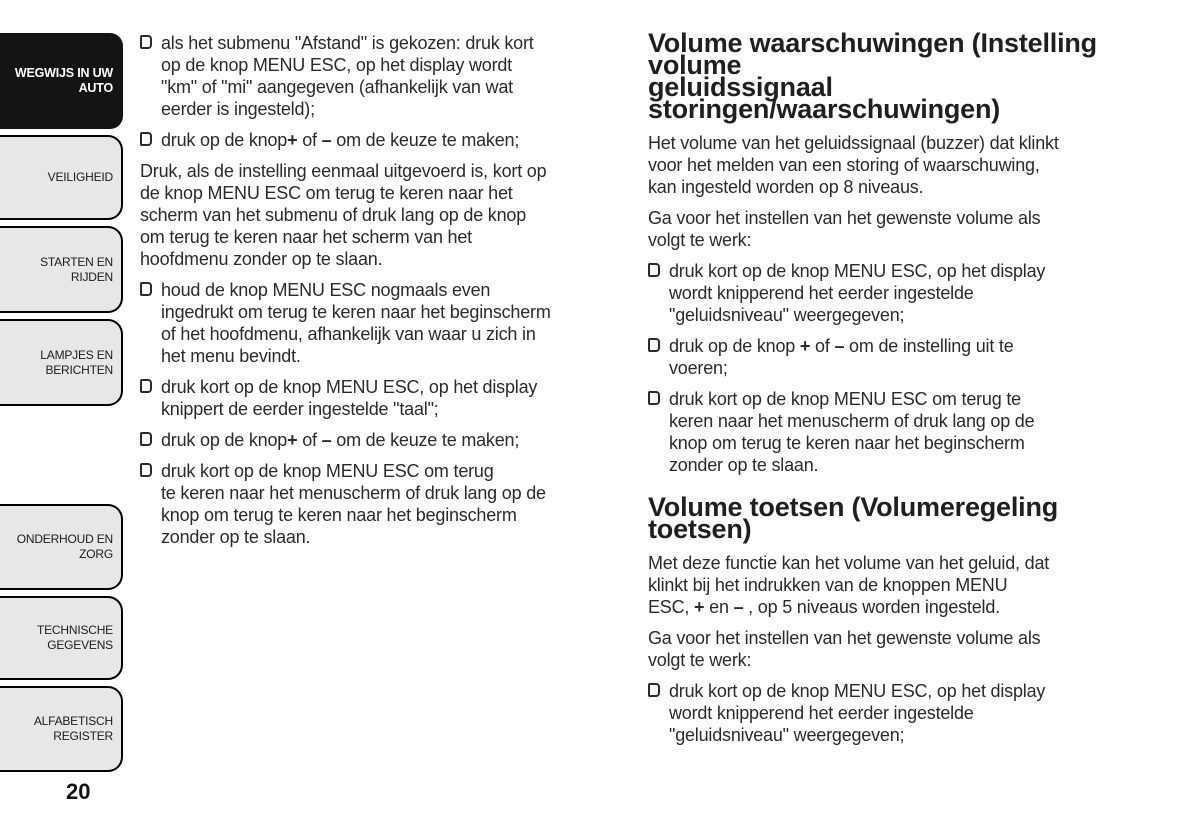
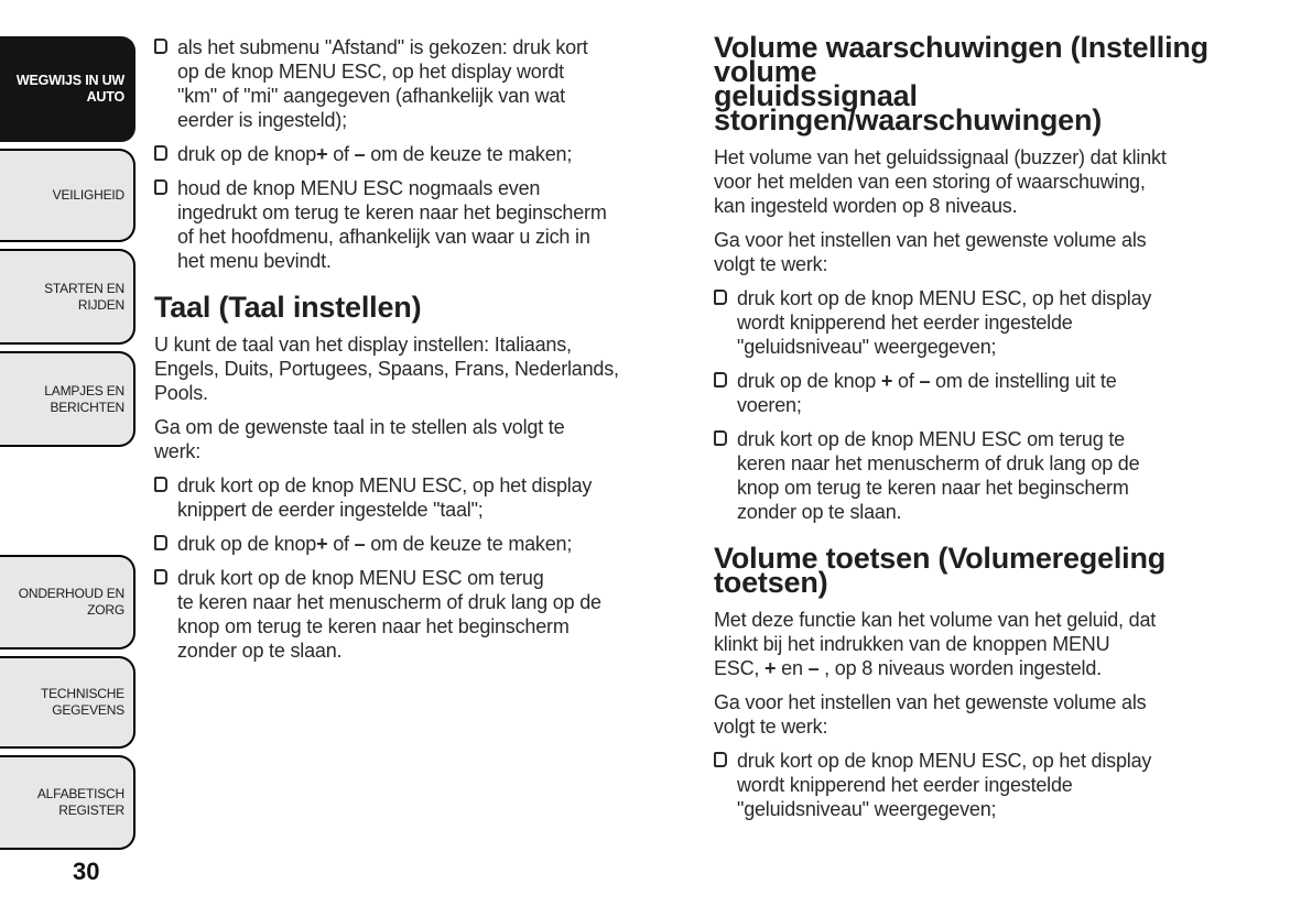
  WEGWIJS IN UW
  AUTO
  VEILIGHEID
  STARTEN EN RIJDEN
  LAMPJES EN
  BERICHTEN
  ONDERHOUD EN
  ZORG
  TECHNISCHE
  GEGEVENS
  ALFABETISCH
  REGISTER
- 20
+ 30
  als het submenu "Afstand" is gekozen: druk kort
  op de knop MENU ESC, op het display wordt
  "km" of "mi" aangegeven (afhankelijk van wat
  eerder is ingesteld);
  druk op de knop+ of – om de keuze te maken;
- Druk, als de instelling eenmaal uitgevoerd is, kort op
- de knop MENU ESC om terug te keren naar het
- scherm van het submenu of druk lang op de knop
- om terug te keren naar het scherm van het
- hoofdmenu zonder op te slaan.
  houd de knop MENU ESC nogmaals even
  ingedrukt om terug te keren naar het beginscherm
  of het hoofdmenu, afhankelijk van waar u zich in
  het menu bevindt.
+ Taal (Taal instellen)
+ U kunt de taal van het display instellen: Italiaans,
+ Engels, Duits, Portugees, Spaans, Frans, Nederlands,
+ Pools.
+ Ga om de gewenste taal in te stellen als volgt te
+ werk:
  druk kort op de knop MENU ESC, op het display
  knippert de eerder ingestelde "taal";
  druk op de knop+ of – om de keuze te maken;
  druk kort op de knop MENU ESC om terug
  te keren naar het menuscherm of druk lang op de
  knop om terug te keren naar het beginscherm
  zonder op te slaan.
  Volume waarschuwingen (Instelling volume
  geluidssignaal storingen/waarschuwingen)
  Het volume van het geluidssignaal (buzzer) dat klinkt
  voor het melden van een storing of waarschuwing,
  kan ingesteld worden op 8 niveaus.
  Ga voor het instellen van het gewenste volume als
  volgt te werk:
  druk kort op de knop MENU ESC, op het display
  wordt knipperend het eerder ingestelde
  "geluidsniveau" weergegeven;
  druk op de knop + of – om de instelling uit te
  voeren;
  druk kort op de knop MENU ESC om terug te
  keren naar het menuscherm of druk lang op de
  knop om terug te keren naar het beginscherm
  zonder op te slaan.
  Volume toetsen (Volumeregeling toetsen)
  Met deze functie kan het volume van het geluid, dat
  klinkt bij het indrukken van de knoppen MENU
- ESC, + en – , op 5 niveaus worden ingesteld.
+ ESC, + en – , op 8 niveaus worden ingesteld.
  Ga voor het instellen van het gewenste volume als
  volgt te werk:
  druk kort op de knop MENU ESC, op het display
  wordt knipperend het eerder ingestelde
  "geluidsniveau" weergegeven;
